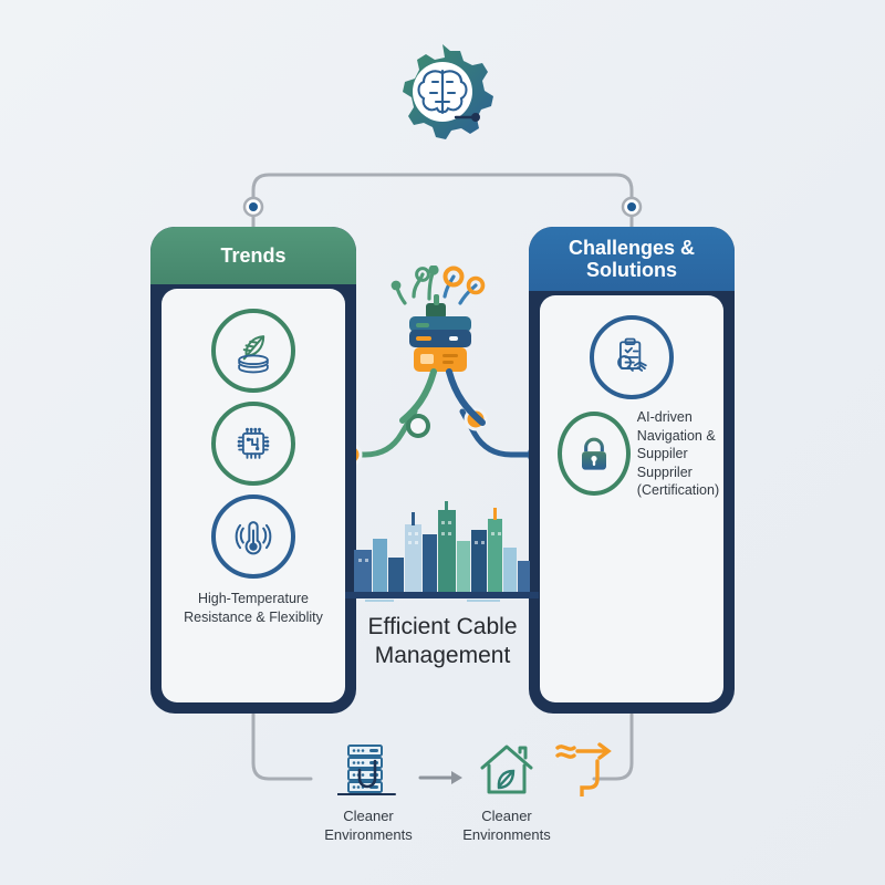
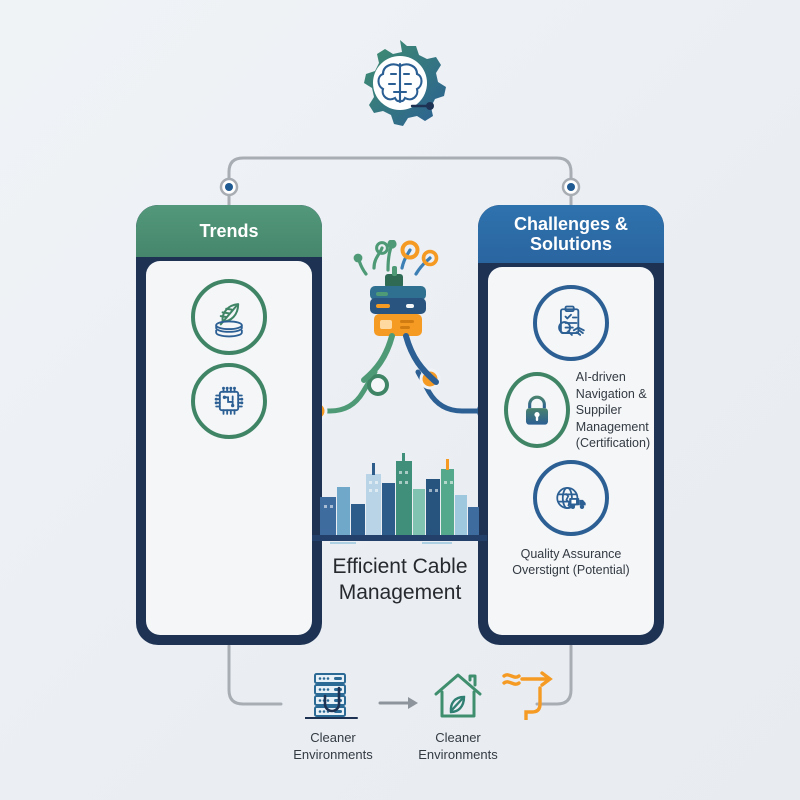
  Trends
- High-Temperature Resistance & Flexiblity
  Challenges & Solutions
- AI-driven Navigation & Suppiler Suppriler (Certification)
+ AI-driven Navigation & Suppiler Management (Certification)
+ Quality Assurance Overstignt (Potential)
  Efficient Cable Management
  Cleaner Environments
  Cleaner Environments
